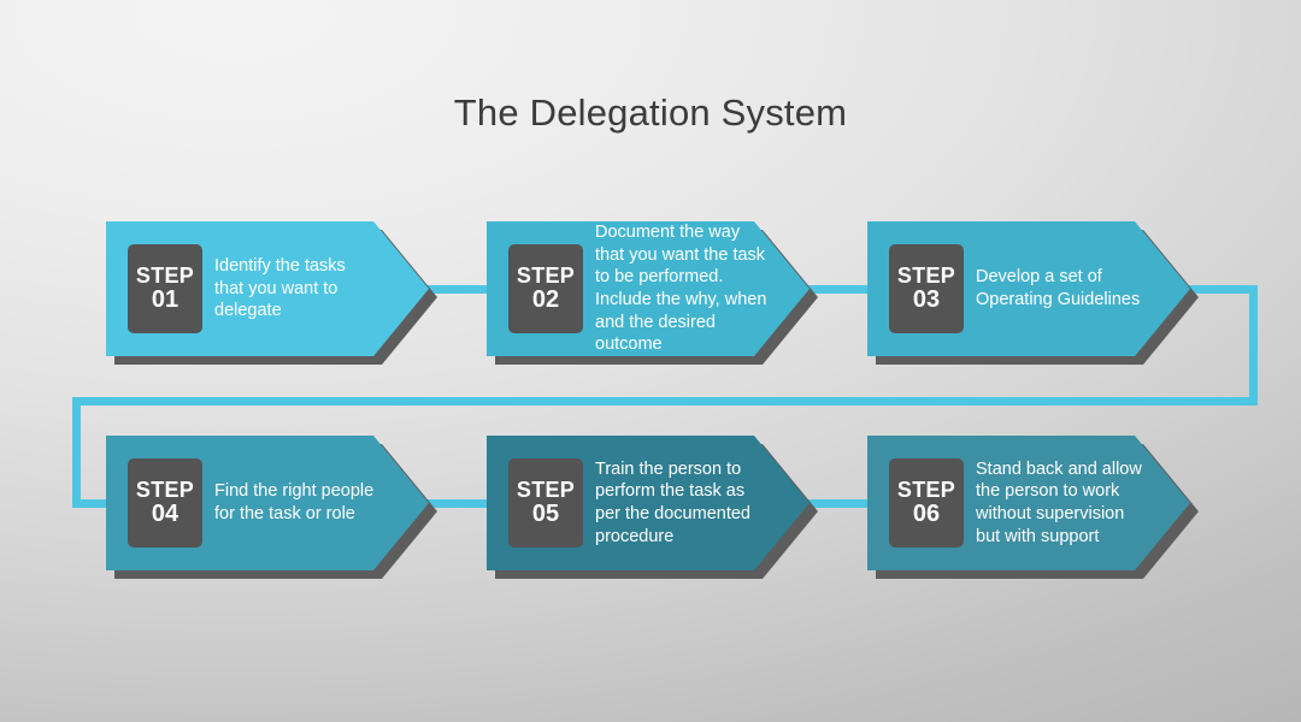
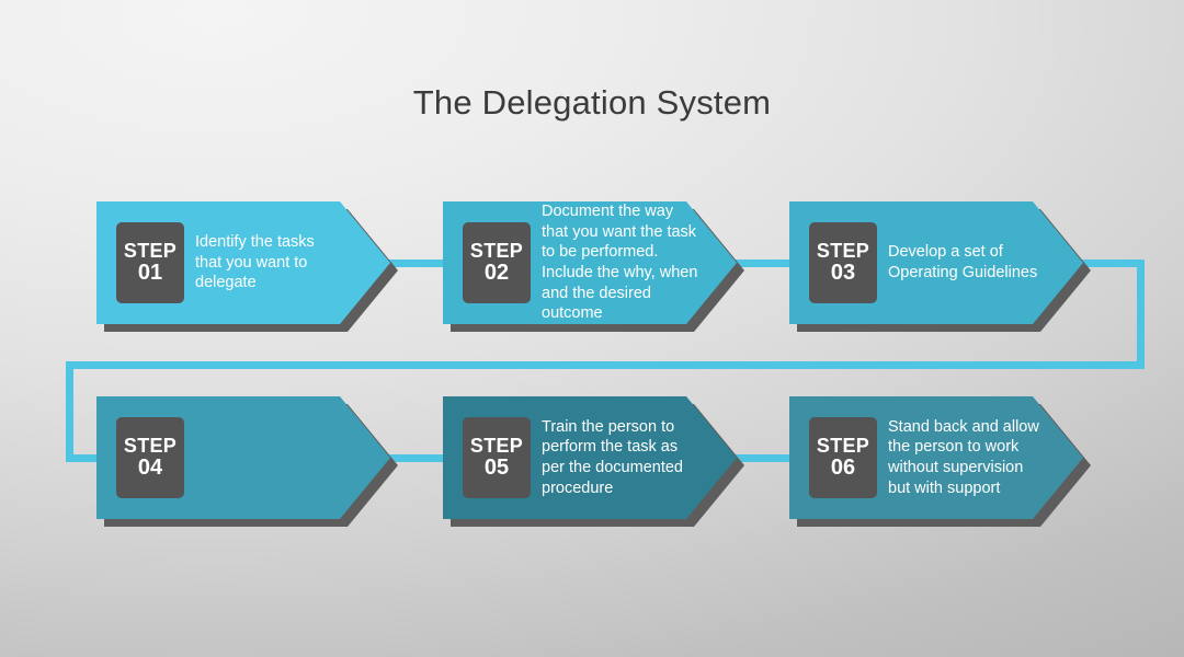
  The Delegation System
  STEP
  01
  Identify the tasks
  that you want to
  delegate
  STEP
  02
  Document the way
  that you want the task
  to be performed.
  Include the why, when
  and the desired
  outcome
  STEP
  03
  Develop a set of
  Operating Guidelines
  STEP
  04
- Find the right people
- for the task or role
  STEP
  05
  Train the person to
  perform the task as
  per the documented
  procedure
  STEP
  06
  Stand back and allow
  the person to work
  without supervision
  but with support
